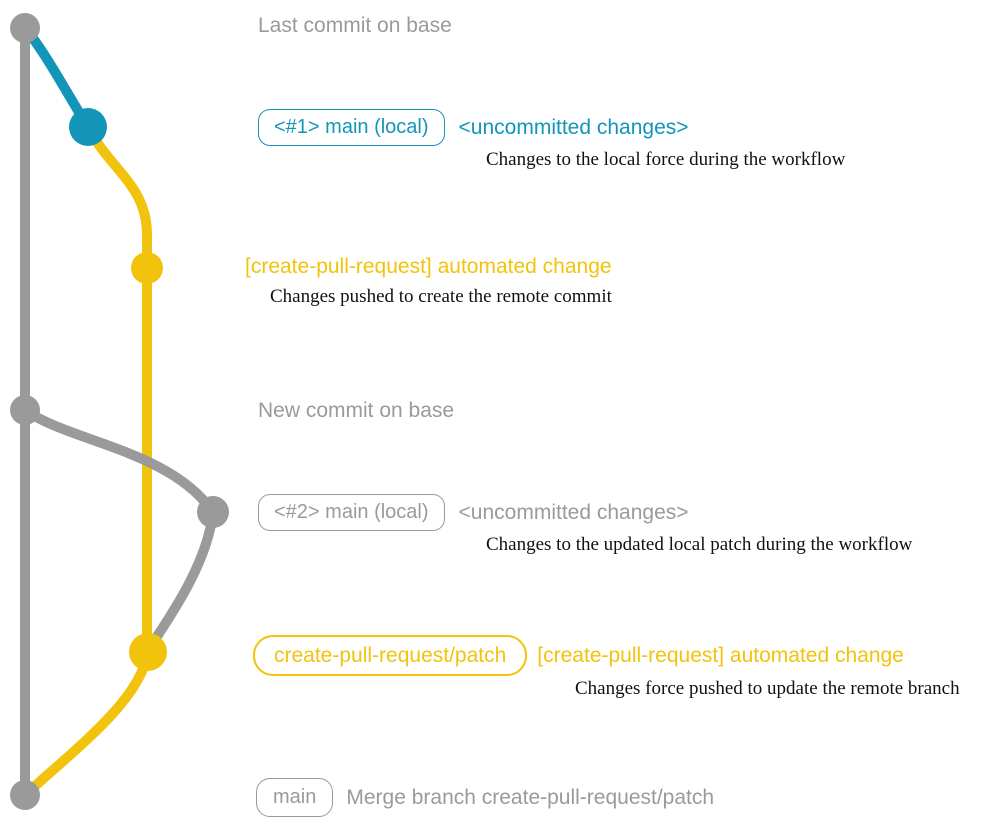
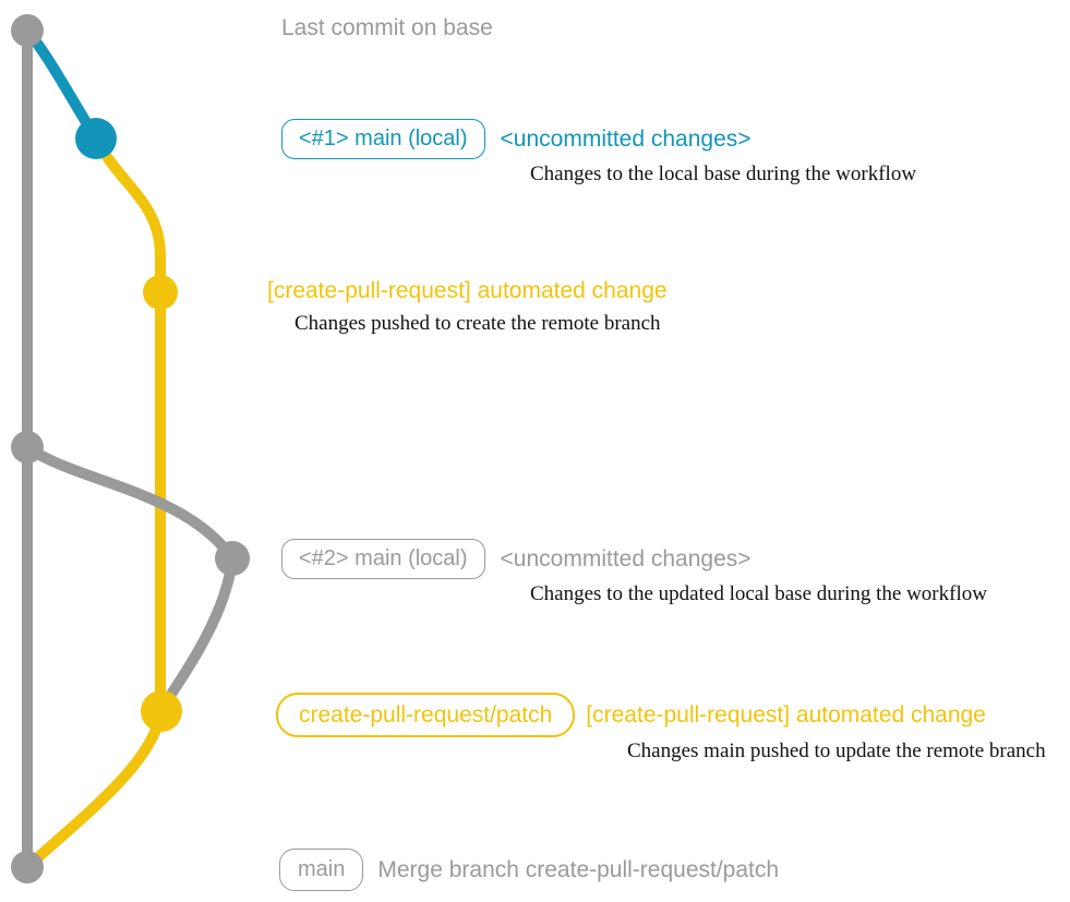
  Last commit on base
  <#1> main (local)
  <uncommitted changes>
- Changes to the local force during the workflow
+ Changes to the local base during the workflow
  [create-pull-request] automated change
- Changes pushed to create the remote commit
+ Changes pushed to create the remote branch
- New commit on base
  <#2> main (local)
  <uncommitted changes>
- Changes to the updated local patch during the workflow
+ Changes to the updated local base during the workflow
  create-pull-request/patch
  [create-pull-request] automated change
- Changes force pushed to update the remote branch
+ Changes main pushed to update the remote branch
  main
  Merge branch create-pull-request/patch
